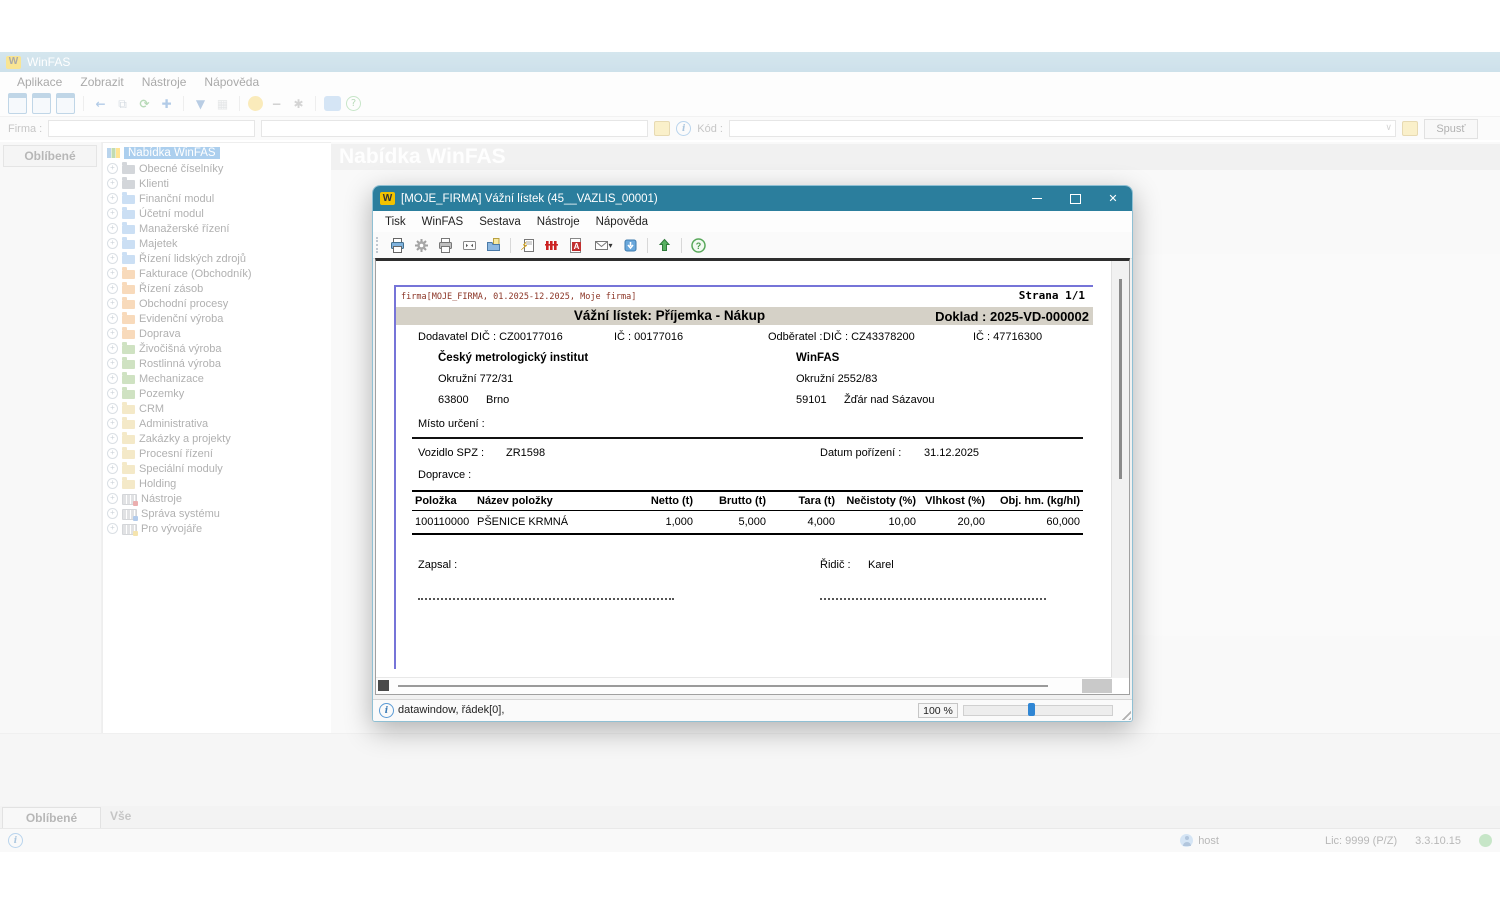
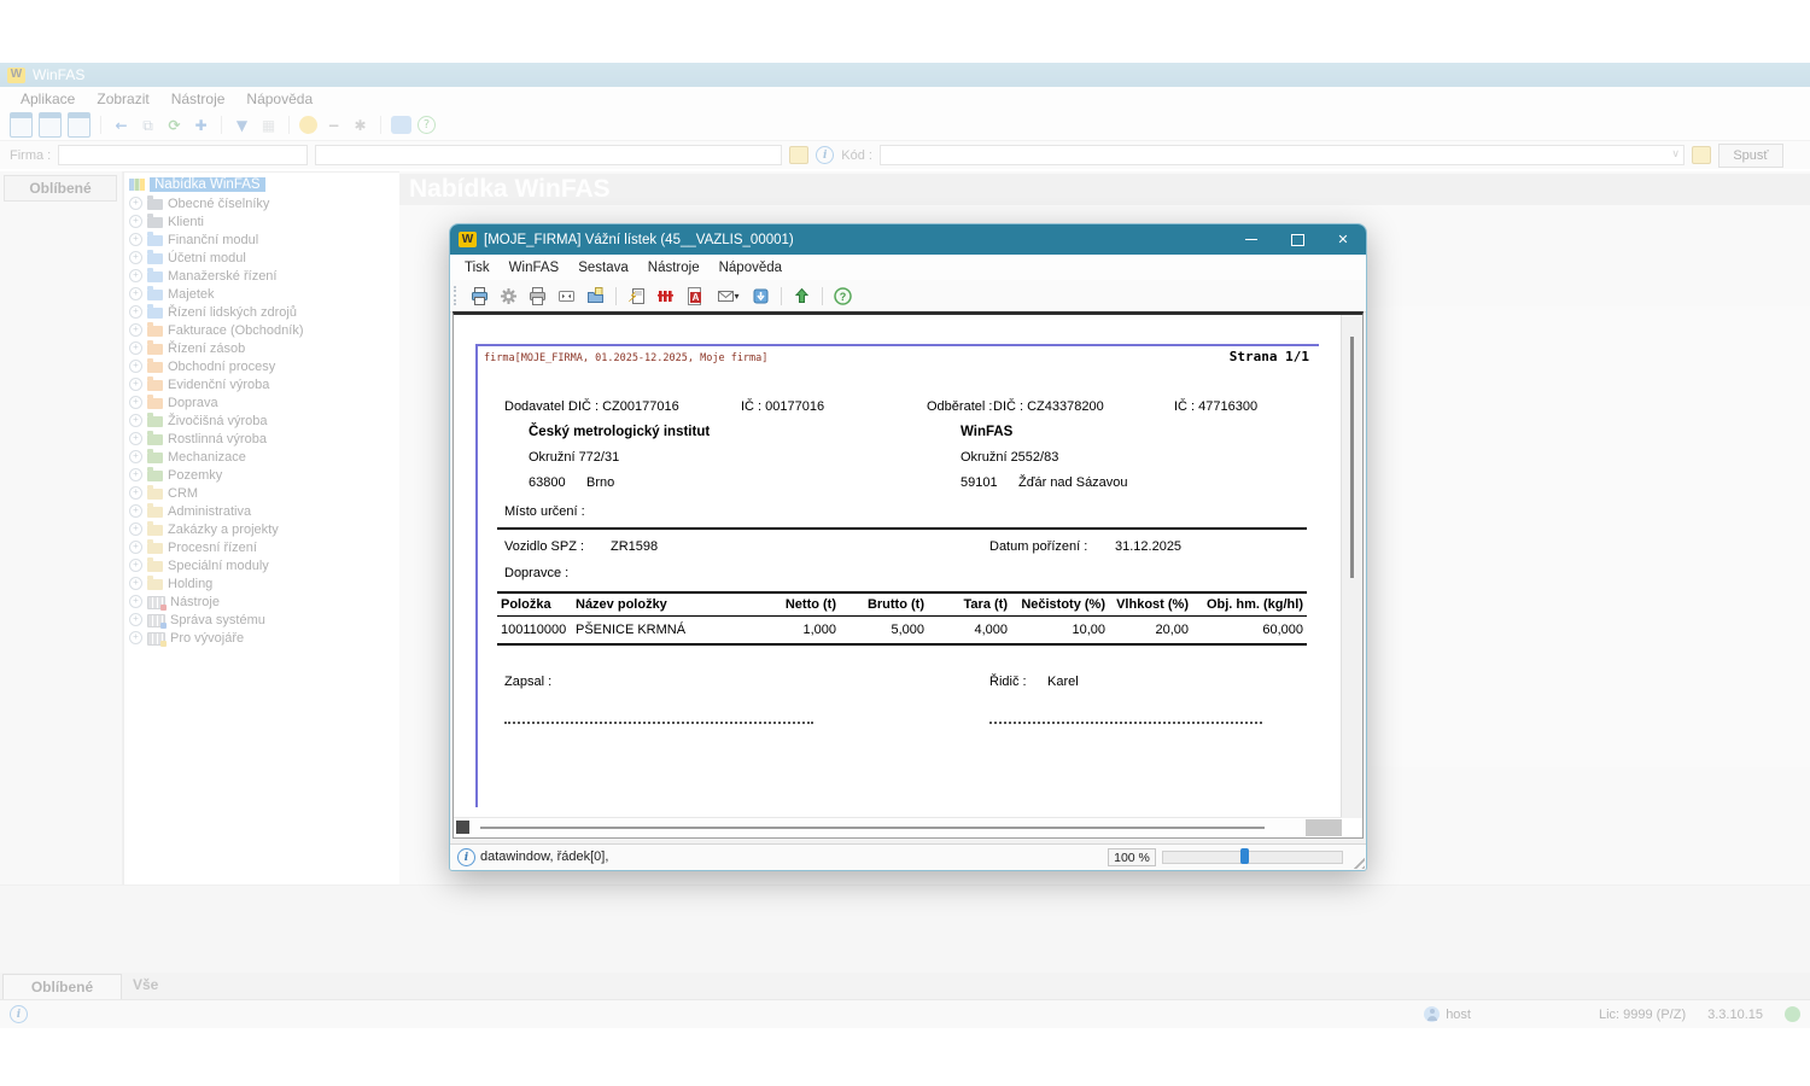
  W
  WinFAS
  Aplikace
  Zobrazit
  Nástroje
  Nápověda
  ←
  ⧉
  ⟳
  ✚
  ▼
  −
  ✱
  ?
  Firma :
  i
  Kód :
  ∨
  Spusť
  Oblíbené
  Nabídka WinFAS
  +
  Obecné číselníky
  +
  Klienti
  +
  Finanční modul
  +
  Účetní modul
  +
  Manažerské řízení
  +
  Majetek
  +
  Řízení lidských zdrojů
  +
  Fakturace (Obchodník)
  +
  Řízení zásob
  +
  Obchodní procesy
  +
  Evidenční výroba
  +
  Doprava
  +
  Živočišná výroba
  +
  Rostlinná výroba
  +
  Mechanizace
  +
  Pozemky
  +
  CRM
  +
  Administrativa
  +
  Zakázky a projekty
  +
  Procesní řízení
  +
  Speciální moduly
  +
  Holding
  +
  Nástroje
  +
  Správa systému
  +
  Pro vývojáře
  Oblíbené
  Vše
  i
  host
  Lic: 9999 (P/Z)
  3.3.10.15
  W
  [MOJE_FIRMA] Vážní lístek (45__VAZLIS_00001)
  ✕
  Tisk
  WinFAS
  Sestava
  Nástroje
  Nápověda
  A
  ▾
  ?
  firma[MOJE_FIRMA, 01.2025-12.2025, Moje firma]
  Strana 1/1
- Vážní lístek: Příjemka - Nákup
- Doklad : 2025-VD-000002
  Dodavatel :
  DIČ : CZ00177016
  IČ : 00177016
  Odběratel :
  DIČ : CZ43378200
  IČ : 47716300
  Český metrologický institut
  WinFAS
  Okružní 772/31
  Okružní 2552/83
  63800
  Brno
  59101
  Žďár nad Sázavou
  Místo určení :
  Vozidlo SPZ :
  ZR1598
  Datum pořízení :
  31.12.2025
  Dopravce :
  Položka
  Název položky
  Netto (t)
  Brutto (t)
  Tara (t)
  Nečistoty (%)
  Vlhkost (%)
  Obj. hm. (kg/hl)
  100110000
  PŠENICE KRMNÁ
  1,000
  5,000
  4,000
  10,00
  20,00
  60,000
  Zapsal :
  Řidič :
  Karel
  i
  datawindow, řádek[0],
  100 %
